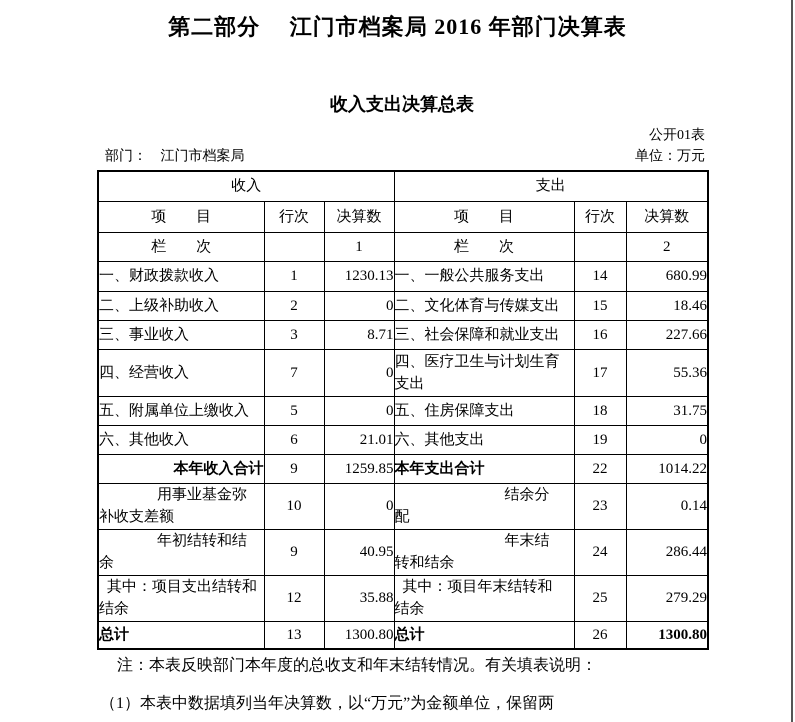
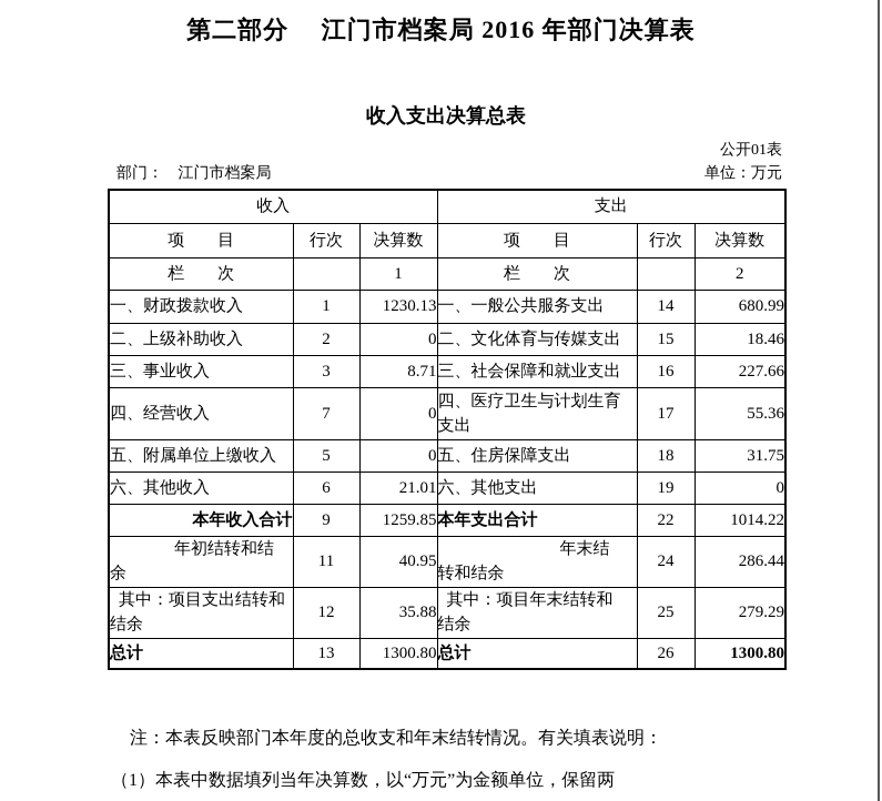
  第二部分 江门市档案局 2016 年部门决算表
  收入支出决算总表
  公开01表
  单位：万元
  部门： 江门市档案局
  收入	支出
  项 目	行次	决算数	项 目	行次	决算数
  栏 次		1	栏 次		2
  一、财政拨款收入	1	1230.13	一、一般公共服务支出	14	680.99
  二、上级补助收入	2	0	二、文化体育与传媒支出	15	18.46
  三、事业收入	3	8.71	三、社会保障和就业支出	16	227.66
  四、经营收入	7	0	四、医疗卫生与计划生育 支出	17	55.36
  五、附属单位上缴收入	5	0	五、住房保障支出	18	31.75
  六、其他收入	6	21.01	六、其他支出	19	0
  本年收入合计	9	1259.85	本年支出合计	22	1014.22
- 用事业基金弥 补收支差额	10	0	结余分 配	23	0.14
- 年初结转和结 余	9	40.95	年末结 转和结余	24	286.44
+ 年初结转和结 余	11	40.95	年末结 转和结余	24	286.44
  其中：项目支出结转和 结余	12	35.88	其中：项目年末结转和 结余	25	279.29
  总计	13	1300.80	总计	26	1300.80
  注：本表反映部门本年度的总收支和年末结转情况。有关填表说明：
  （1）本表中数据填列当年决算数，以“万元”为金额单位，保留两
